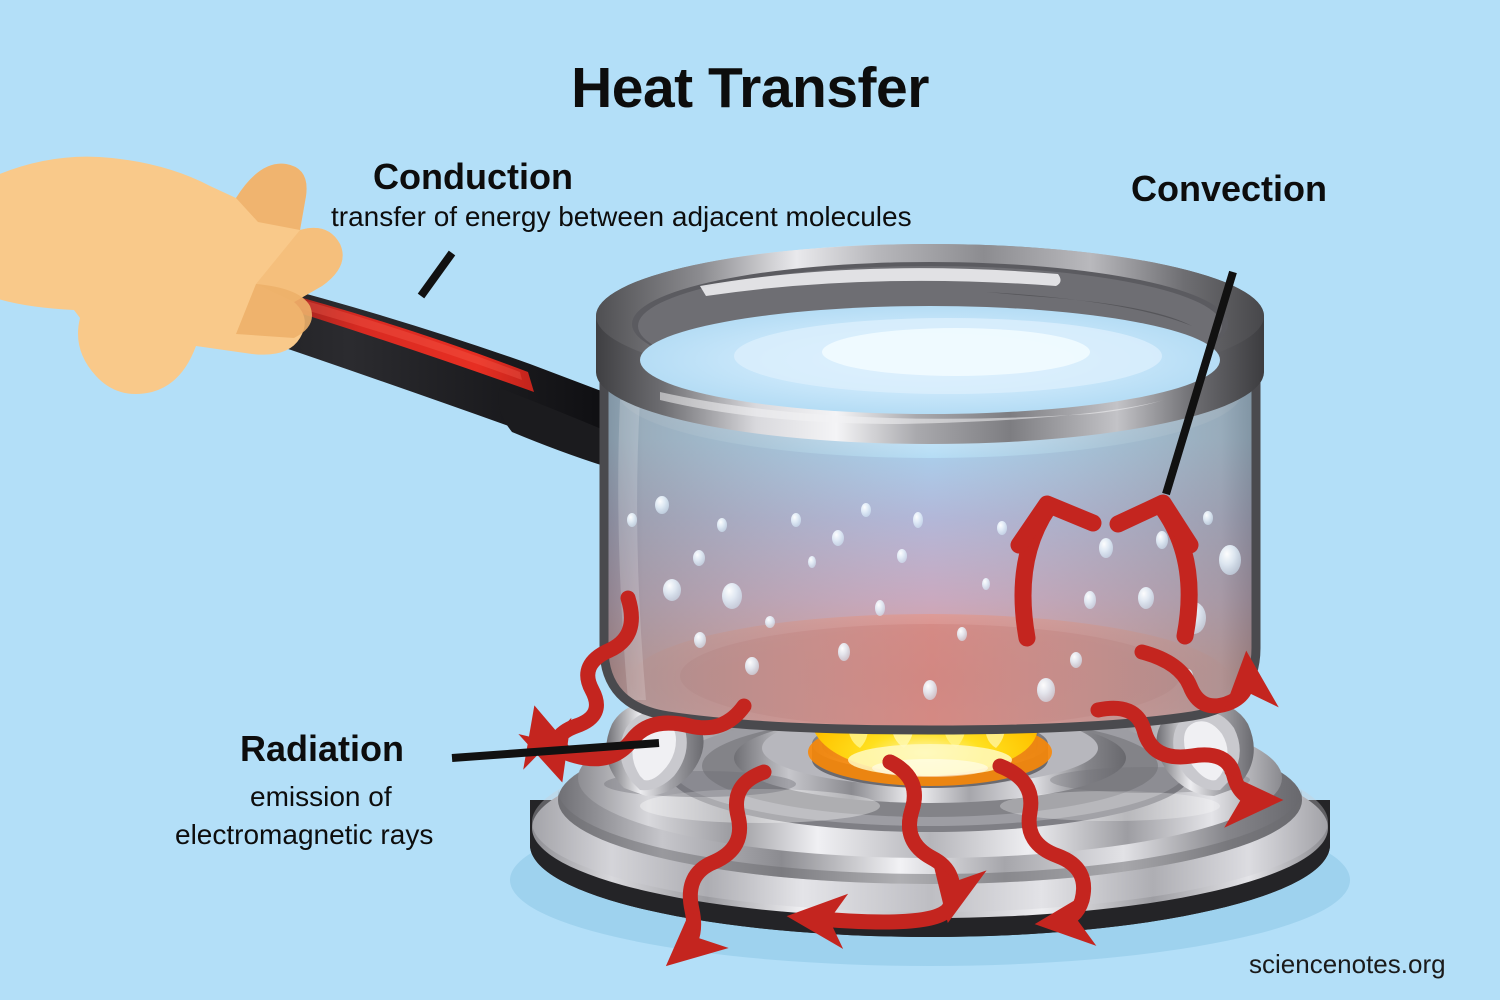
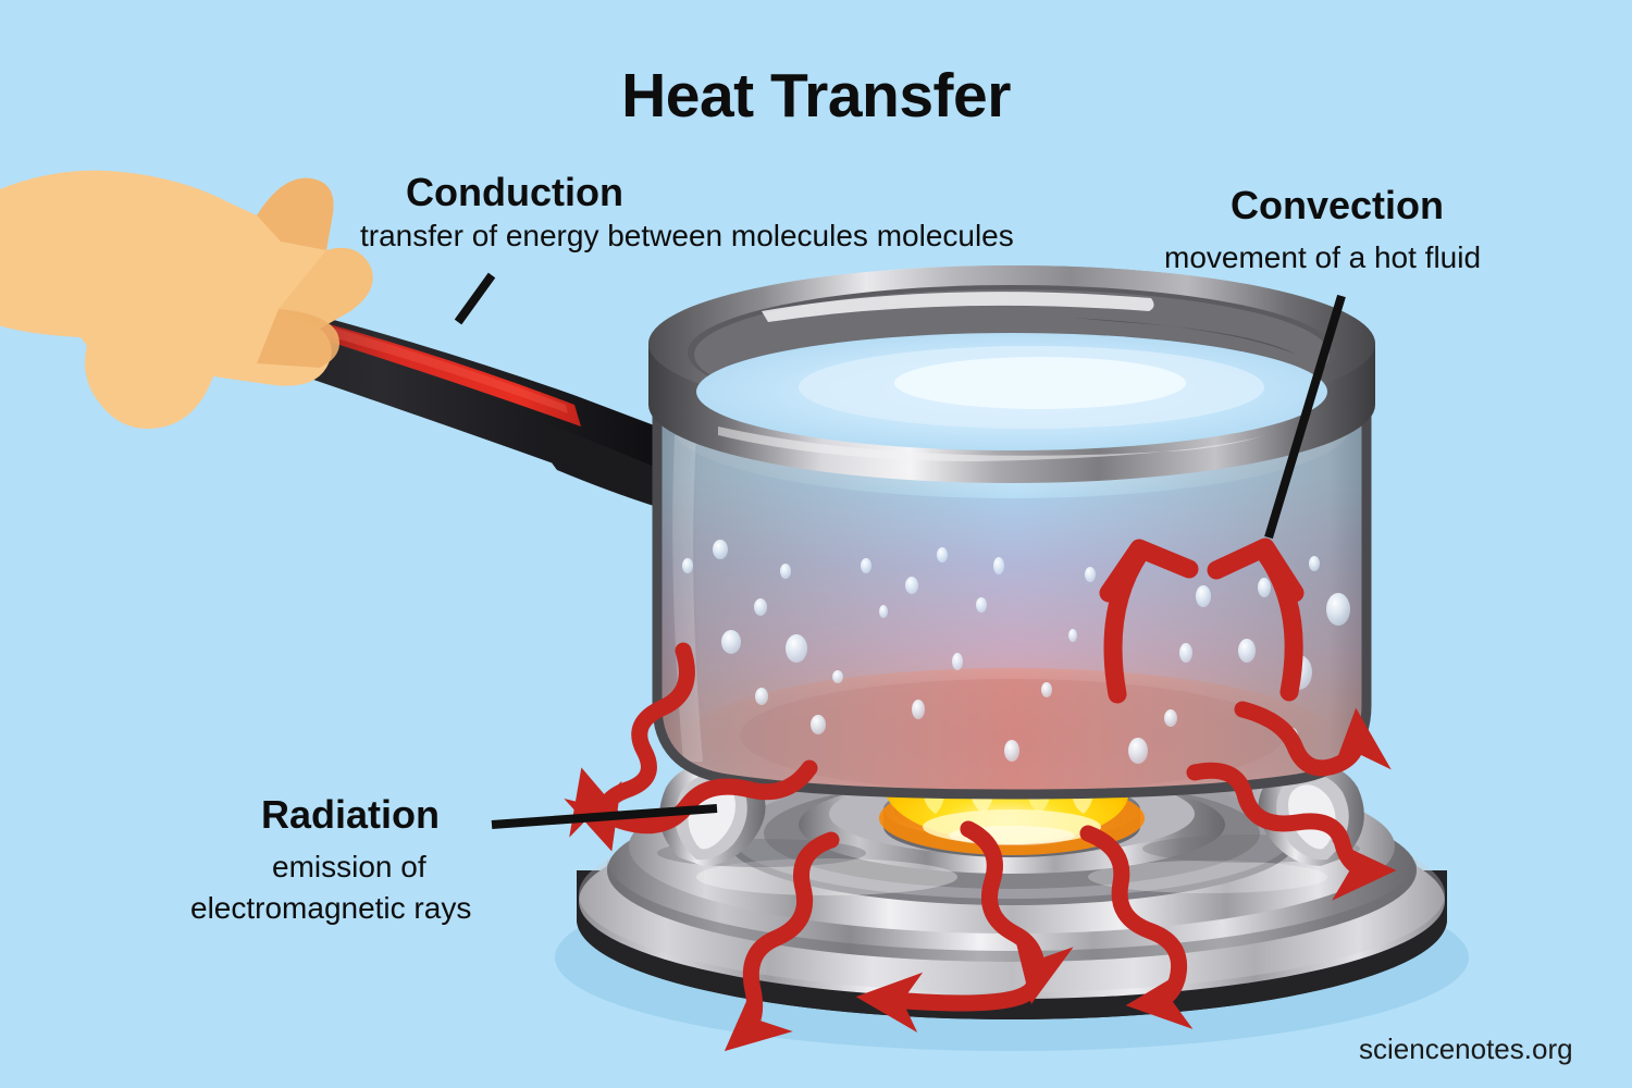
  Heat Transfer
  Conduction
- transfer of energy between adjacent molecules
+ transfer of energy between molecules molecules
  Convection
+ movement of a hot fluid
  Radiation
  emission of
  electromagnetic rays
  sciencenotes.org
